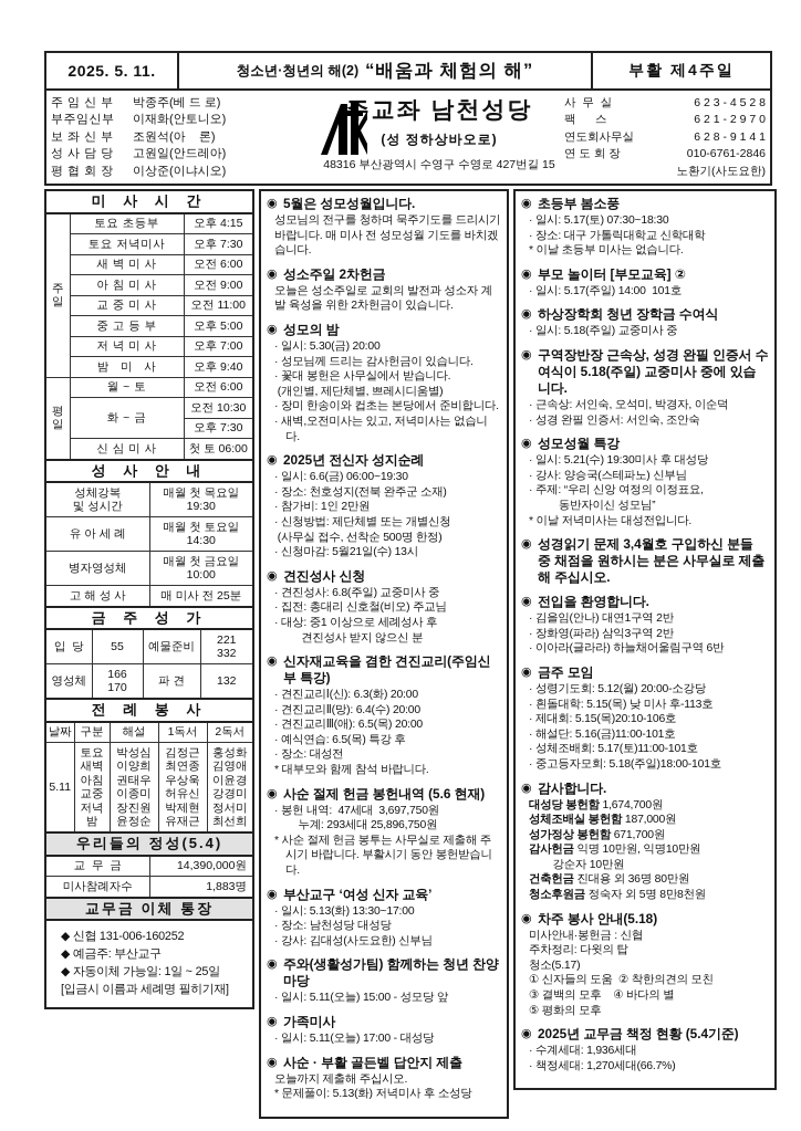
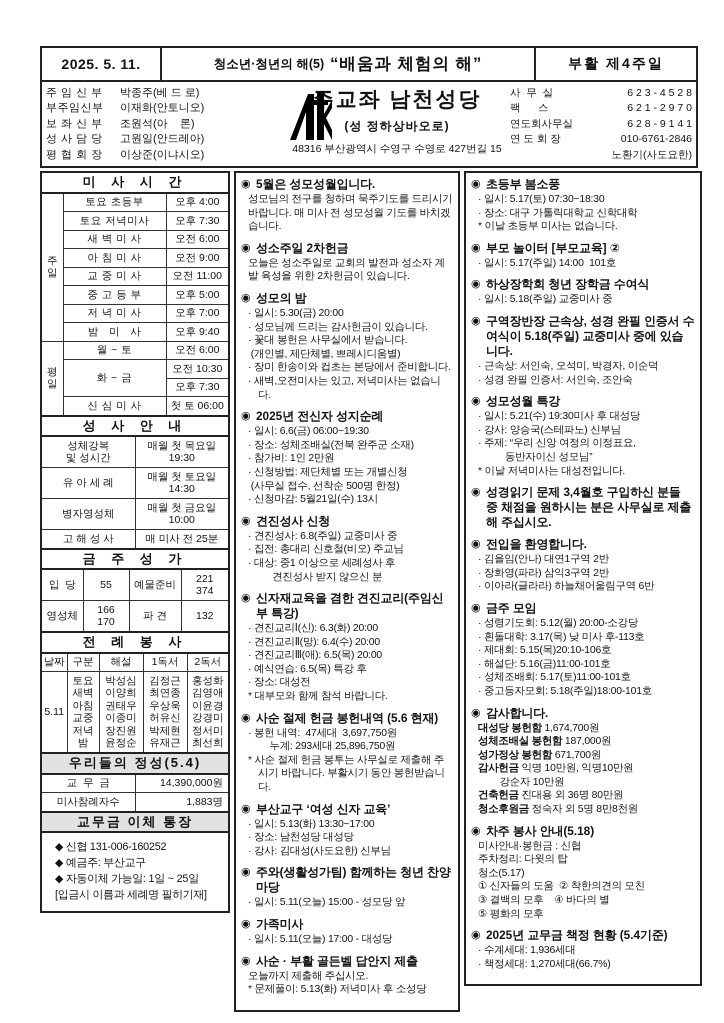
  2025. 5. 11.
- 청소년·청년의 해(2)
+ 청소년·청년의 해(5)
  “배움과 체험의 해”
  부활 제4주일
  주 임 신 부
  박종주(베 드 로)
  부주임신부
  이재화(안토니오)
  보 좌 신 부
  조원석(아 론)
  성 사 담 당
  고원일(안드레아)
  평 협 회 장
  이상준(이냐시오)
  주교좌 남천성당
  (성 정하상바오로)
  48316 부산광역시 수영구 수영로 427번길 15
  사 무 실
  6 2 3 - 4 5 2 8
  팩 스
  6 2 1 - 2 9 7 0
  연도회사무실
  6 2 8 - 9 1 4 1
  연 도 회 장
  010-6761-2846
  노환기(사도요한)
  미 사 시 간
- 주 일	토요 초등부	오후 4:15
+ 주 일	토요 초등부	오후 4:00
  토요 저녁미사	오후 7:30
  새 벽 미 사	오전 6:00
  아 침 미 사	오전 9:00
  교 중 미 사	오전 11:00
  중 고 등 부	오후 5:00
  저 녁 미 사	오후 7:00
  밤 미 사	오후 9:40
  평 일	월 ~ 토	오전 6:00
  화 ~ 금	오전 10:30
  오후 7:30
  신 심 미 사	첫 토 06:00
  성 사 안 내
  성체강복 및 성시간	매월 첫 목요일 19:30
  유 아 세 례	매월 첫 토요일 14:30
  병자영성체	매월 첫 금요일 10:00
  고 해 성 사	매 미사 전 25분
  금 주 성 가
- 입 당	55	예물준비	221 332
+ 입 당	55	예물준비	221 374
  영성체	166 170	파 견	132
  전 례 봉 사
  날짜	구분	해설	1독서	2독서
  5.11	토요 새벽 아침 교중 저녁 밤	박성심 이양희 권태우 이종미 장진원 윤정순	김정근 최연종 우상욱 허유신 박제현 유재근	홍성화 김영애 이윤경 강경미 정서미 최선희
  우리들의 정성(5.4)
  교 무 금	14,390,000원
  미사참례자수	1,883명
  교무금 이체 통장
  ◆ 신협 131-006-160252
  ◆ 예금주: 부산교구
  ◆ 자동이체 가능일: 1일 ~ 25일
  [입금시 이름과 세례명 필히기재]
  ◉
  5월은 성모성월입니다.
  성모님의 전구를 청하며 묵주기도를 드리시기 바랍니다. 매 미사 전 성모성월 기도를 바치겠습니다.
  ◉
  성소주일 2차헌금
  오늘은 성소주일로 교회의 발전과 성소자 계발 육성을 위한 2차헌금이 있습니다.
  ◉
  성모의 밤
  · 일시: 5.30(금) 20:00
  · 성모님께 드리는 감사헌금이 있습니다.
  · 꽃대 봉헌은 사무실에서 받습니다.
  (개인별, 제단체별, 쁘레시디움별)
  · 장미 한송이와 컵초는 본당에서 준비합니다.
  · 새벽,오전미사는 있고, 저녁미사는 없습니다.
  ◉
  2025년 전신자 성지순례
  · 일시: 6.6(금) 06:00~19:30
- · 장소: 천호성지(전북 완주군 소재)
+ · 장소: 성체조배실(전북 완주군 소재)
  · 참가비: 1인 2만원
  · 신청방법: 제단체별 또는 개별신청
  (사무실 접수, 선착순 500명 한정)
  · 신청마감: 5월21일(수) 13시
  ◉
  견진성사 신청
  · 견진성사: 6.8(주일) 교중미사 중
  · 집전: 총대리 신호철(비오) 주교님
  · 대상: 중1 이상으로 세례성사 후
  견진성사 받지 않으신 분
  ◉
  신자재교육을 겸한 견진교리(주임신부 특강)
  · 견진교리Ⅰ(신): 6.3(화) 20:00
  · 견진교리Ⅱ(망): 6.4(수) 20:00
  · 견진교리Ⅲ(애): 6.5(목) 20:00
  · 예식연습: 6.5(목) 특강 후
  · 장소: 대성전
  * 대부모와 함께 참석 바랍니다.
  ◉
  사순 절제 헌금 봉헌내역 (5.6 현재)
  · 봉헌 내역: 47세대 3,697,750원
  누계: 293세대 25,896,750원
  * 사순 절제 헌금 봉투는 사무실로 제출해 주시기 바랍니다. 부활시기 동안 봉헌받습니다.
  ◉
  부산교구 ‘여성 신자 교육’
  · 일시: 5.13(화) 13:30~17:00
  · 장소: 남천성당 대성당
  · 강사: 김대성(사도요한) 신부님
  ◉
  주와(생활성가팀) 함께하는 청년 찬양마당
  · 일시: 5.11(오늘) 15:00 - 성모당 앞
  ◉
  가족미사
  · 일시: 5.11(오늘) 17:00 - 대성당
  ◉
  사순 · 부활 골든벨 답안지 제출
  오늘까지 제출해 주십시오.
  * 문제풀이: 5.13(화) 저녁미사 후 소성당
  ◉
  초등부 봄소풍
  · 일시: 5.17(토) 07:30~18:30
  · 장소: 대구 가톨릭대학교 신학대학
  * 이날 초등부 미사는 없습니다.
  ◉
  부모 놀이터 [부모교육] ②
  · 일시: 5.17(주일) 14:00 101호
  ◉
  하상장학회 청년 장학금 수여식
  · 일시: 5.18(주일) 교중미사 중
  ◉
  구역장반장 근속상, 성경 완필 인증서 수여식이 5.18(주일) 교중미사 중에 있습니다.
  · 근속상: 서인숙, 오석미, 박경자, 이순덕
  · 성경 완필 인증서: 서인숙, 조안숙
  ◉
  성모성월 특강
  · 일시: 5.21(수) 19:30미사 후 대성당
  · 강사: 양승국(스테파노) 신부님
  · 주제: “우리 신앙 여정의 이정표요,
  동반자이신 성모님”
  * 이날 저녁미사는 대성전입니다.
  ◉
  성경읽기 문제 3,4월호 구입하신 분들 중 채점을 원하시는 분은 사무실로 제출해 주십시오.
  ◉
  전입을 환영합니다.
  · 김을임(안나) 대연1구역 2반
  · 장화영(파라) 삼익3구역 2반
  · 이아라(글라라) 하늘채어울림구역 6반
  ◉
  금주 모임
  · 성령기도회: 5.12(월) 20:00-소강당
- · 흰돌대학: 5.15(목) 낮 미사 후-113호
+ · 흰돌대학: 3.17(목) 낮 미사 후-113호
  · 제대회: 5.15(목)20:10-106호
  · 해설단: 5.16(금)11:00-101호
  · 성체조배회: 5.17(토)11:00-101호
  · 중고등자모회: 5.18(주일)18:00-101호
  ◉
  감사합니다.
  대성당 봉헌함 1,674,700원
  성체조배실 봉헌함 187,000원
  성가정상 봉헌함 671,700원
  감사헌금 익명 10만원, 익명10만원
  강순자 10만원
  건축헌금 진대용 외 36명 80만원
  청소후원금 정숙자 외 5명 8만8천원
  ◉
  차주 봉사 안내(5.18)
  미사안내·봉헌금 : 신협
  주차정리: 다윗의 탑
  청소(5.17)
  ① 신자들의 도움 ② 착한의견의 모친
  ③ 결백의 모후 ④ 바다의 별
  ⑤ 평화의 모후
  ◉
  2025년 교무금 책정 현황 (5.4기준)
  · 수계세대: 1,936세대
  · 책정세대: 1,270세대(66.7%)
